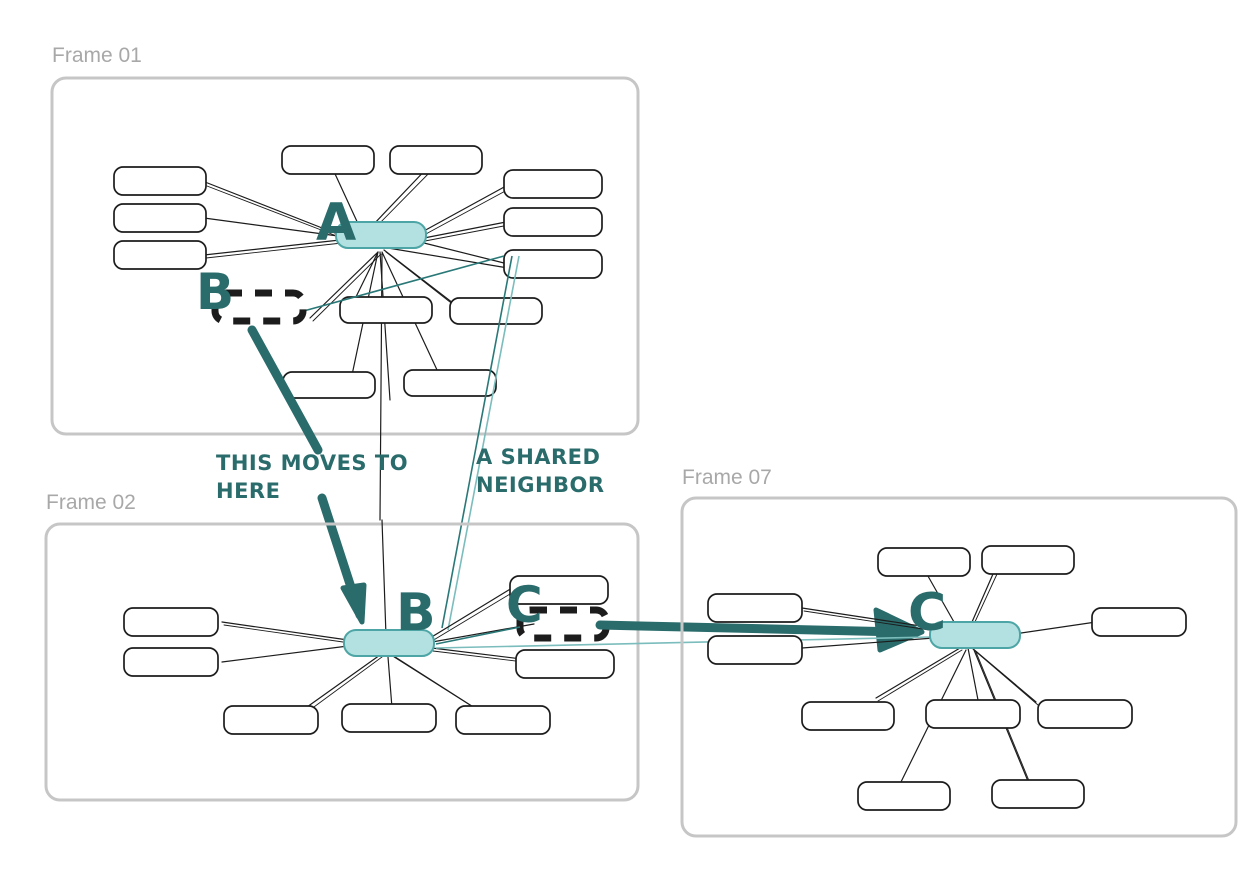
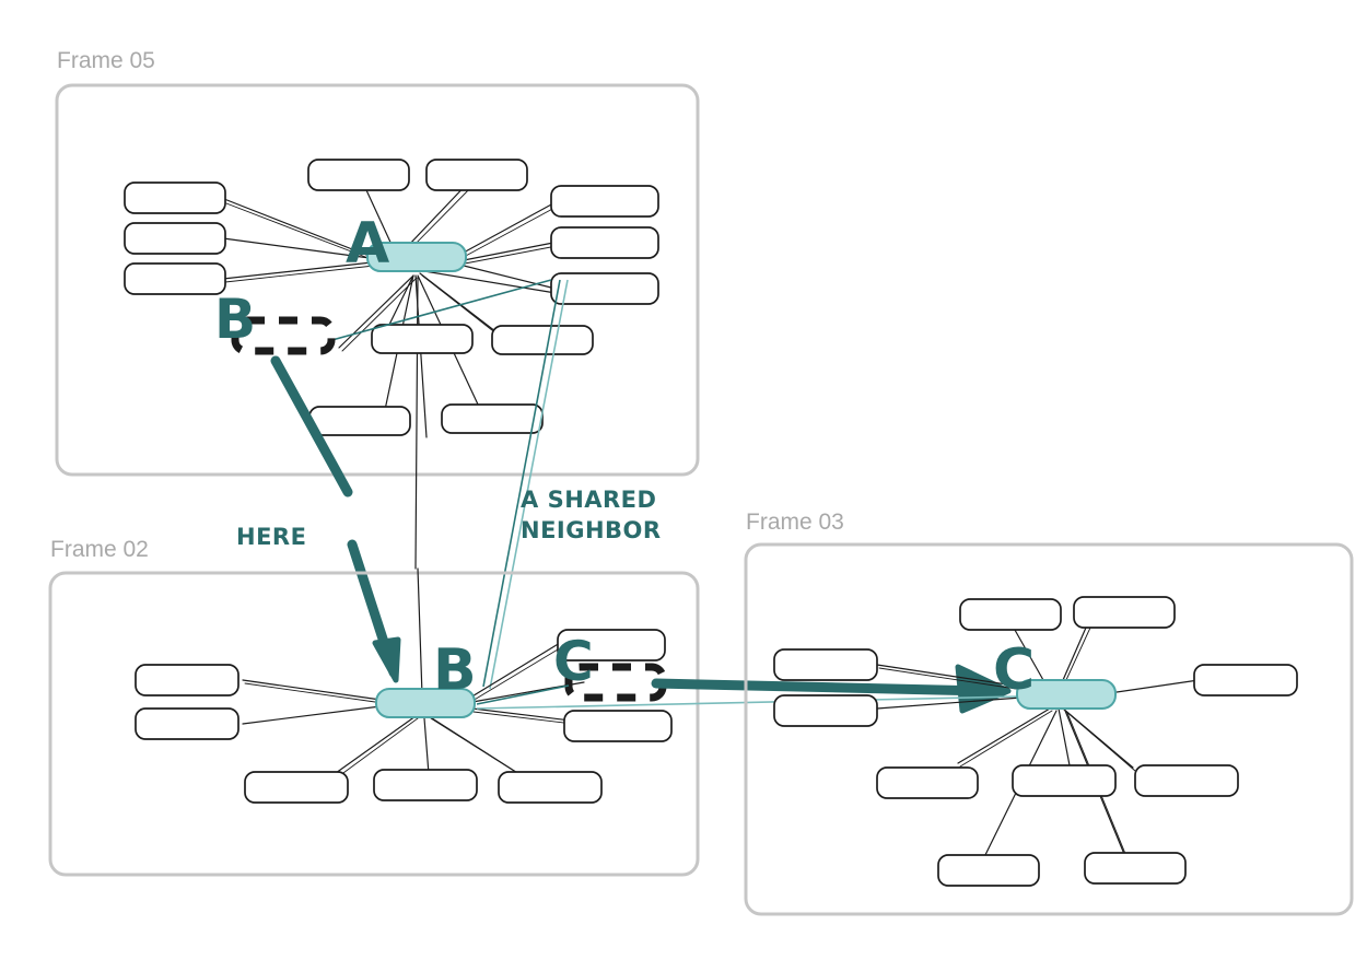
- Frame 01
+ Frame 05
  A
  B
- THIS MOVES TO
  HERE
  A SHARED
  NEIGHBOR
  Frame 02
  B
  C
- Frame 07
+ Frame 03
  C
